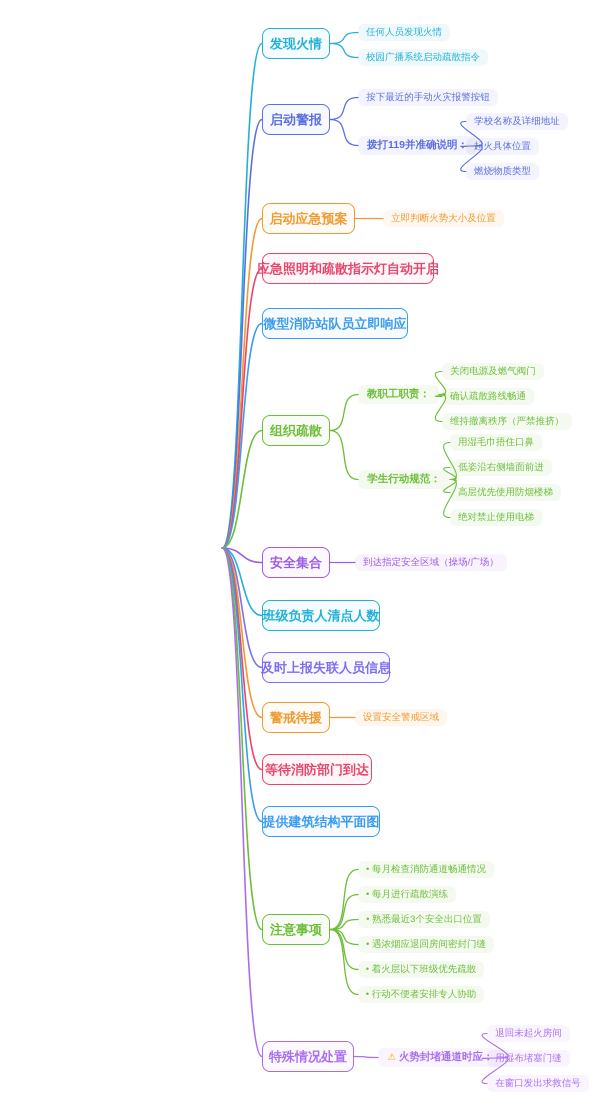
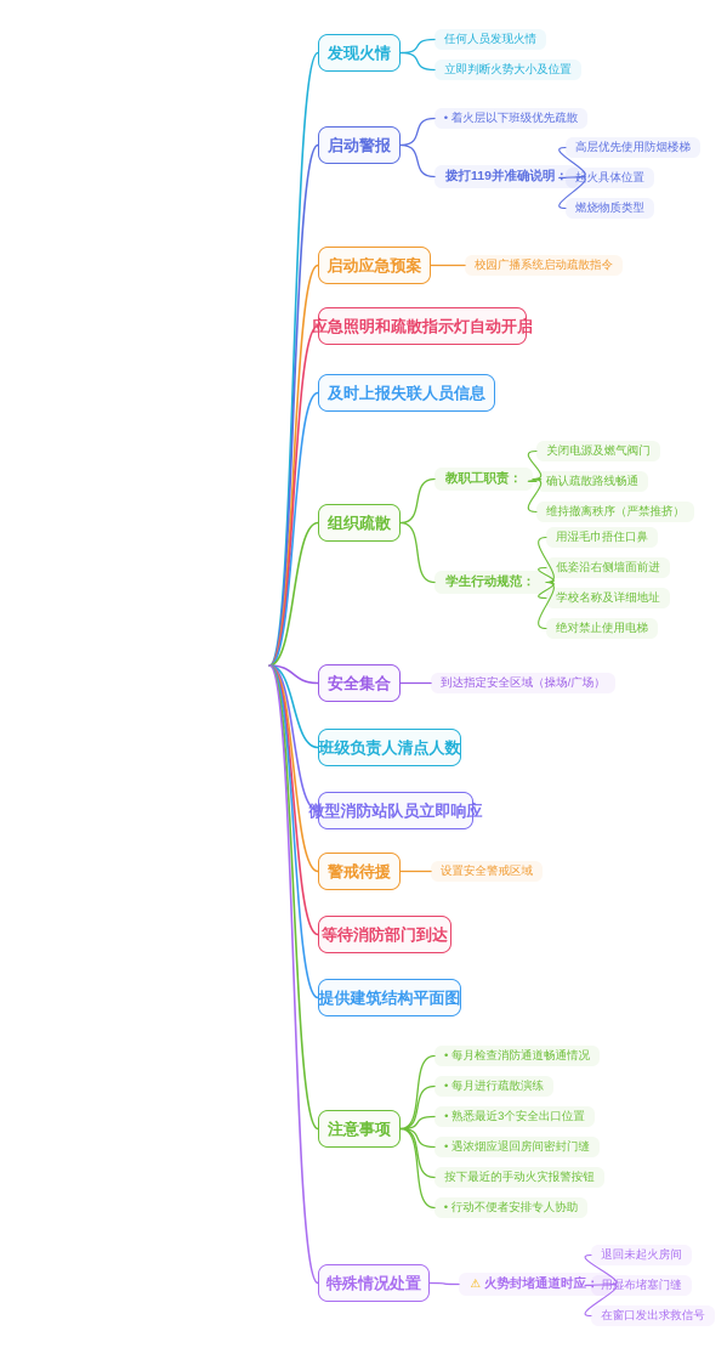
  发现火情
  任何人员发现火情
- 校园广播系统启动疏散指令
+ 立即判断火势大小及位置
  启动警报
- 按下最近的手动火灾报警按钮
+ • 着火层以下班级优先疏散
  拨打119并准确说明：
- 学校名称及详细地址
+ 高层优先使用防烟楼梯
  起火具体位置
  燃烧物质类型
  启动应急预案
- 立即判断火势大小及位置
+ 校园广播系统启动疏散指令
  应急照明和疏散指示灯自动开启
- 微型消防站队员立即响应
+ 及时上报失联人员信息
  组织疏散
  教职工职责：
  关闭电源及燃气阀门
  确认疏散路线畅通
  维持撤离秩序（严禁推挤）
  学生行动规范：
  用湿毛巾捂住口鼻
  低姿沿右侧墙面前进
- 高层优先使用防烟楼梯
+ 学校名称及详细地址
  绝对禁止使用电梯
  安全集合
  到达指定安全区域（操场/广场）
  班级负责人清点人数
- 及时上报失联人员信息
+ 微型消防站队员立即响应
  警戒待援
  设置安全警戒区域
  等待消防部门到达
  提供建筑结构平面图
  注意事项
  • 每月检查消防通道畅通情况
  • 每月进行疏散演练
  • 熟悉最近3个安全出口位置
  • 遇浓烟应退回房间密封门缝
- • 着火层以下班级优先疏散
+ 按下最近的手动火灾报警按钮
  • 行动不便者安排专人协助
  特殊情况处置
  ⚠
  火势封堵通道时应：
  退回未起火房间
  用湿布堵塞门缝
  在窗口发出求救信号
